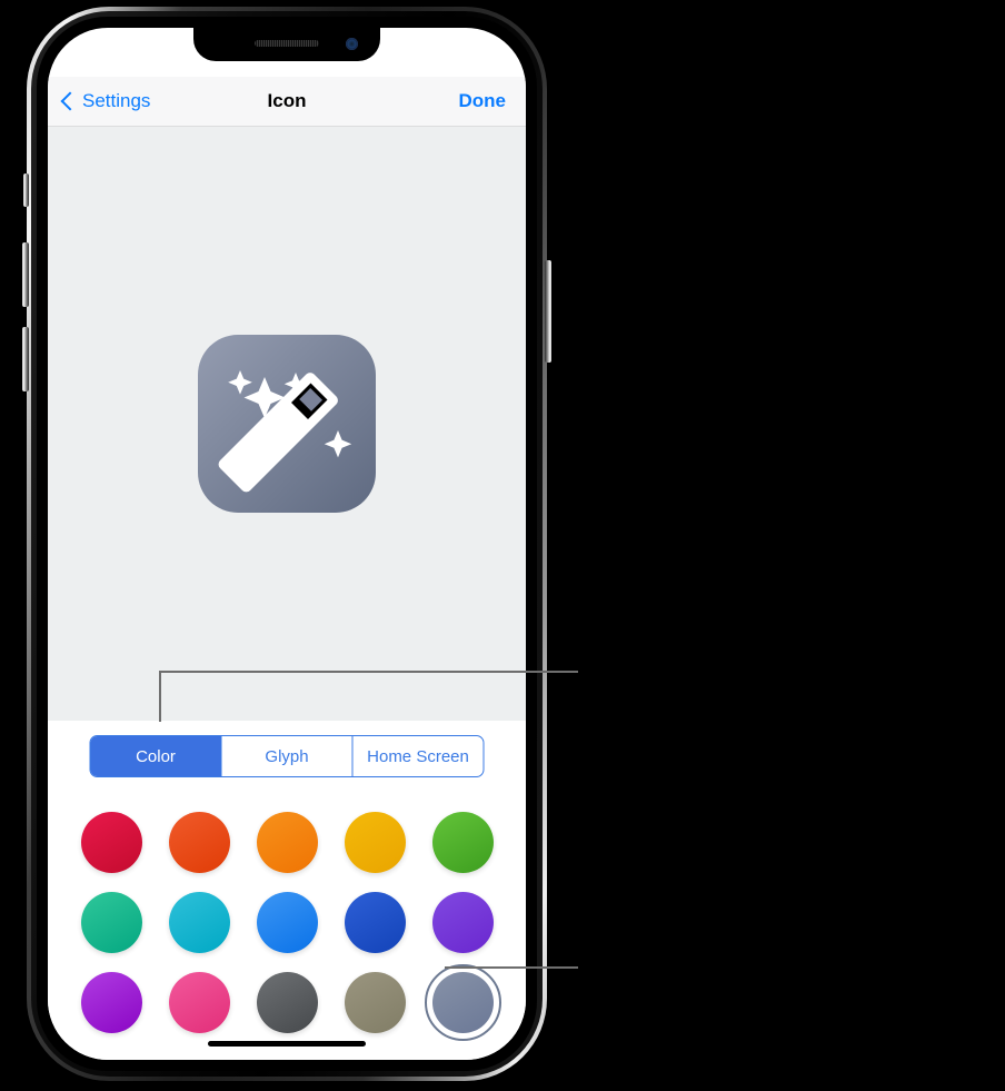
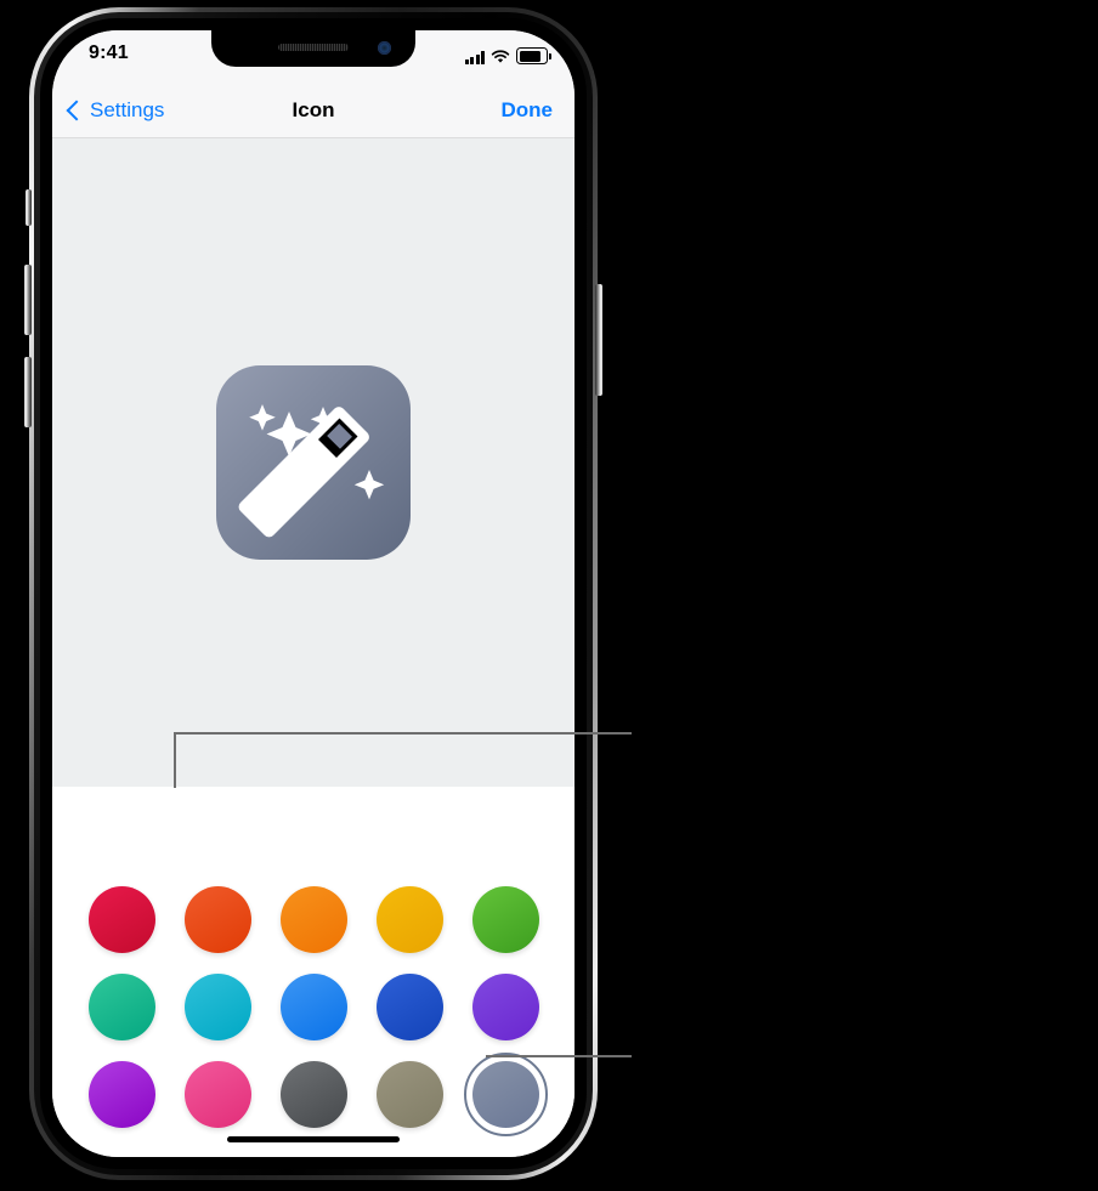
+ 9:41
  Settings
  Icon
  Done
- Color
- Glyph
- Home Screen
